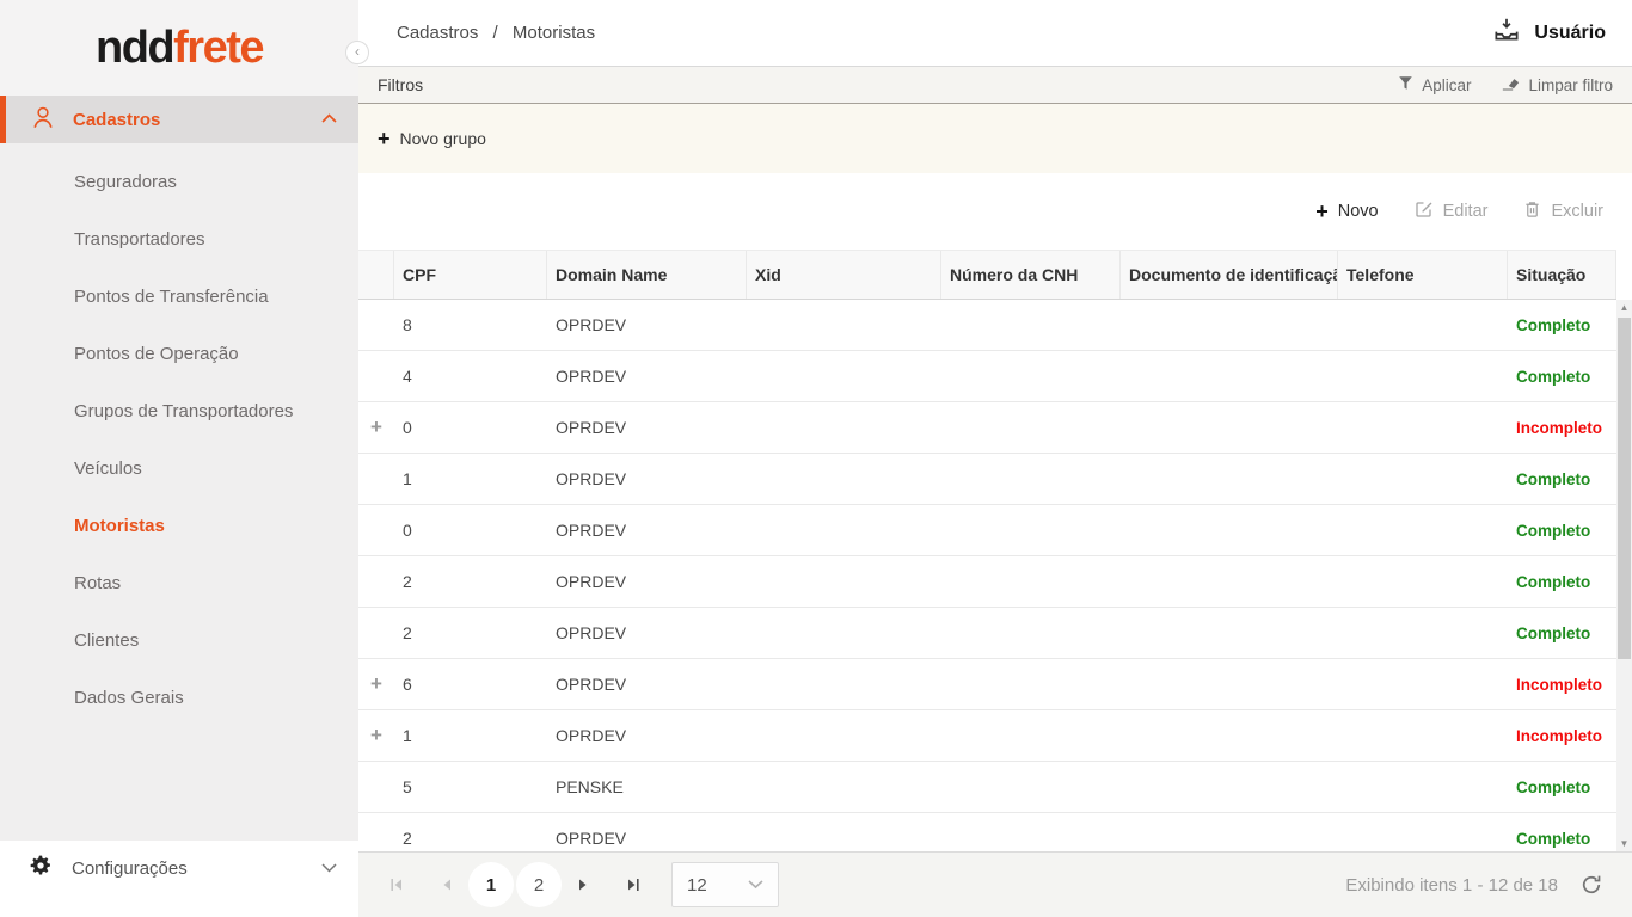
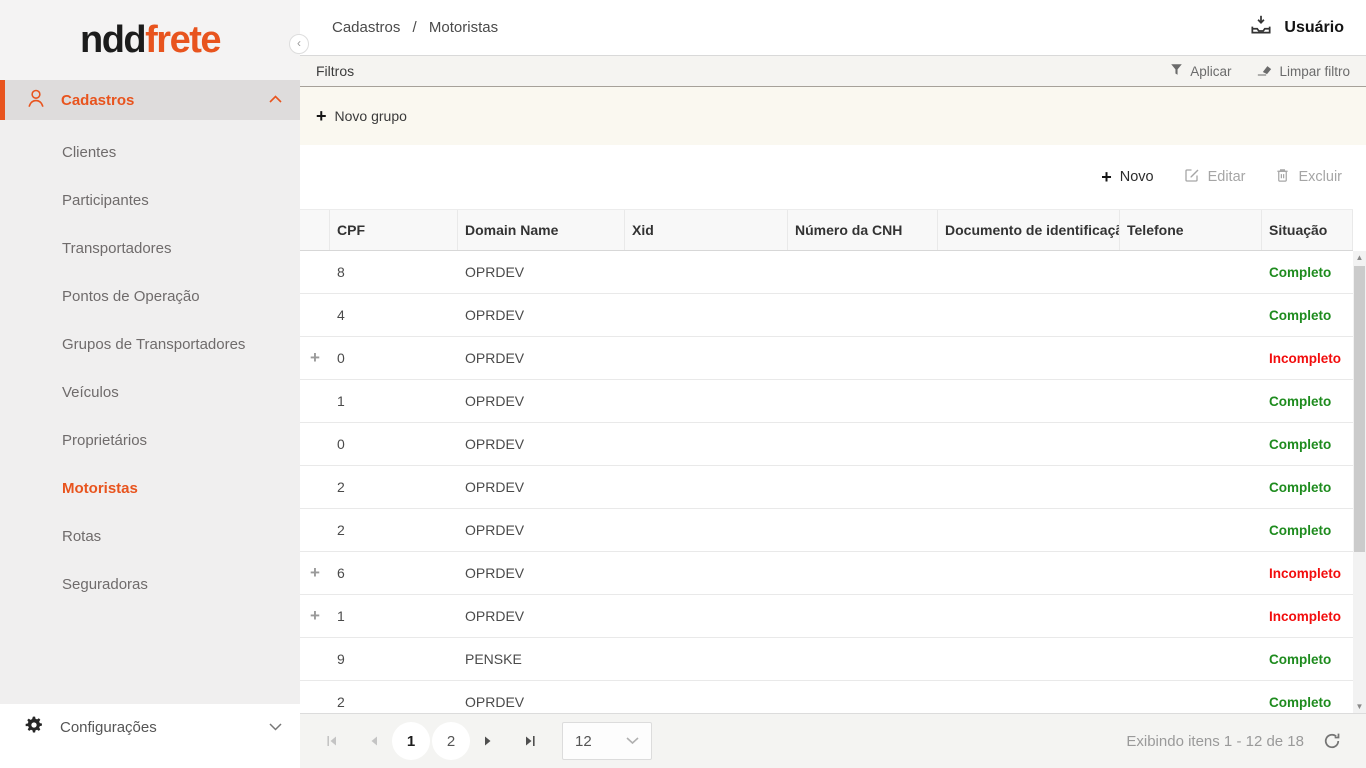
  nddfrete
  Cadastros
- Seguradoras
+ Clientes
+ Participantes
  Transportadores
- Pontos de Transferência
  Pontos de Operação
  Grupos de Transportadores
  Veículos
+ Proprietários
  Motoristas
  Rotas
- Clientes
+ Seguradoras
- Dados Gerais
  Configurações
  ‹
  Cadastros / Motoristas
  Usuário
  Filtros
  Aplicar
  Limpar filtro
  +
  Novo grupo
  +
  Novo
  Editar
  Excluir
  CPF
  Domain Name
  Xid
  Número da CNH
  Documento de identificaçã
  Telefone
  Situação
  8
  OPRDEV
  Completo
  4
  OPRDEV
  Completo
  +
  0
  OPRDEV
  Incompleto
  1
  OPRDEV
  Completo
  0
  OPRDEV
  Completo
  2
  OPRDEV
  Completo
  2
  OPRDEV
  Completo
  +
  6
  OPRDEV
  Incompleto
  +
  1
  OPRDEV
  Incompleto
- 5
+ 9
  PENSKE
  Completo
  2
  OPRDEV
  Completo
  ▲
  ▼
  1
  2
  12
  Exibindo itens 1 - 12 de 18
